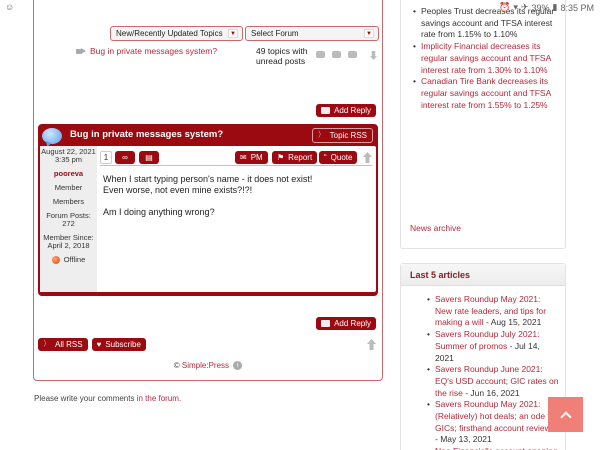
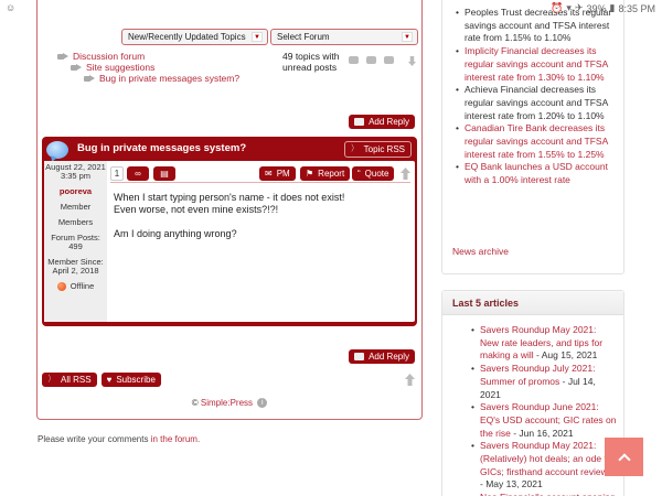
  ☺
  ⏰
  ▾
  ✈
  39%
  ▮
  8:35 PM
  New/Recently Updated Topics
  Select Forum
+ Discussion forum
+ Site suggestions
  Bug in private messages system?
  49 topics with unread posts
  Add Reply
  Bug in private messages system?
  〉
  Topic RSS
  August 22, 2021
  3:35 pm
  pooreva
  Member
  Members
- Forum Posts: 272
+ Forum Posts: 499
  Member Since: April 2, 2018
  Offline
  1
  ∞
  ▤
  ✉
  PM
  ⚑
  Report
  “
  Quote
  When I start typing person's name - it does not exist!
  Even worse, not even mine exists?!?!
  Am I doing anything wrong?
  Add Reply
  〉
  All RSS
  ♥
  Subscribe
  © Simple:Press
  Please write your comments in the forum.
  Peoples Trust decreases its regular savings account and TFSA interest rate from 1.15% to 1.10%
  Implicity Financial decreases its regular savings account and TFSA interest rate from 1.30% to 1.10%
+ Achieva Financial decreases its regular savings account and TFSA interest rate from 1.20% to 1.10%
  Canadian Tire Bank decreases its regular savings account and TFSA interest rate from 1.55% to 1.25%
+ EQ Bank launches a USD account with a 1.00% interest rate
  News archive
  Last 5 articles
  Savers Roundup May 2021: New rate leaders, and tips for making a will - Aug 15, 2021
  Savers Roundup July 2021: Summer of promos - Jul 14, 2021
  Savers Roundup June 2021: EQ's USD account; GIC rates on the rise - Jun 16, 2021
  Savers Roundup May 2021: (Relatively) hot deals; an ode GICs; firsthand account revie - May 13, 2021
